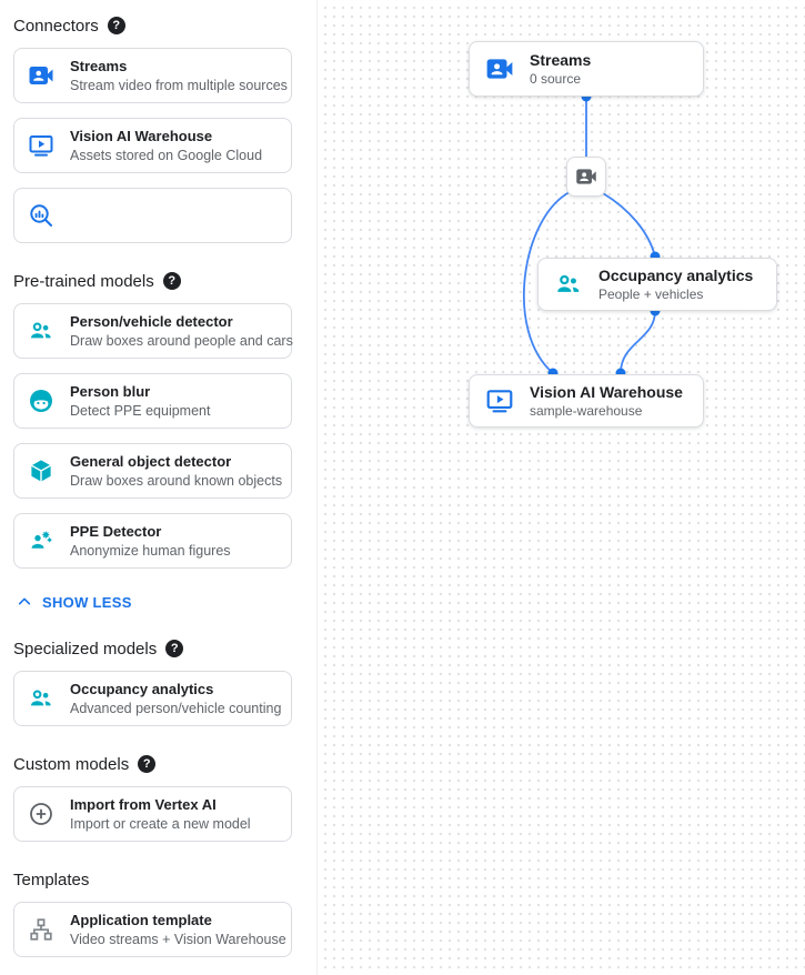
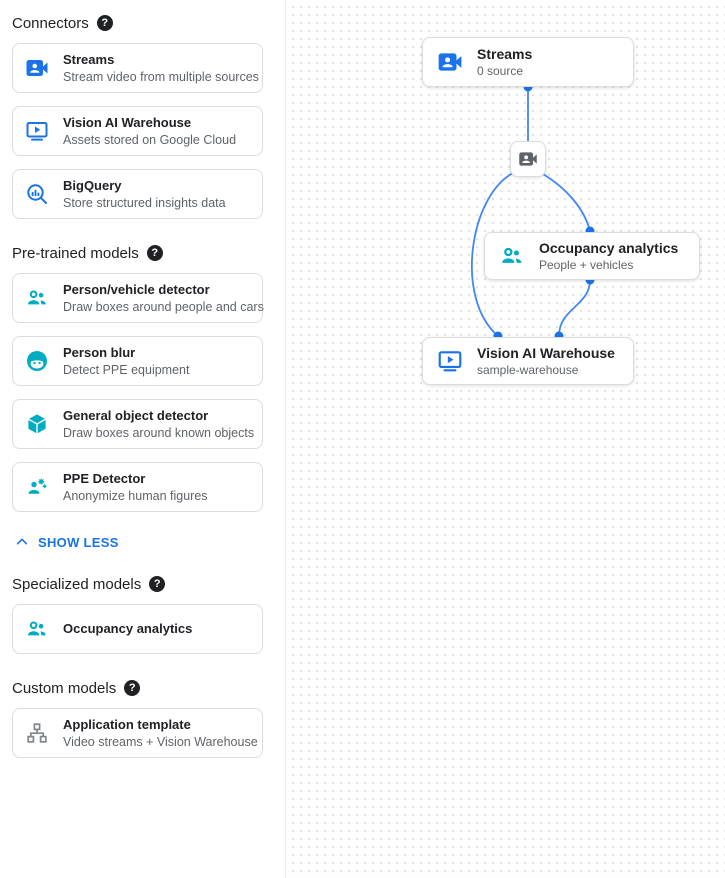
  Connectors
  ?
  Streams
  Stream video from multiple sources
  Vision AI Warehouse
  Assets stored on Google Cloud
+ BigQuery
+ Store structured insights data
  Pre-trained models
  ?
  Person/vehicle detector
  Draw boxes around people and cars
  Person blur
  Detect PPE equipment
  General object detector
  Draw boxes around known objects
  PPE Detector
  Anonymize human figures
  SHOW LESS
  Specialized models
  ?
  Occupancy analytics
- Advanced person/vehicle counting
  Custom models
  ?
- Import from Vertex AI
- Import or create a new model
- Templates
  Application template
  Video streams + Vision Warehouse
  Streams
  0 source
  Occupancy analytics
  People + vehicles
  Vision AI Warehouse
  sample-warehouse
